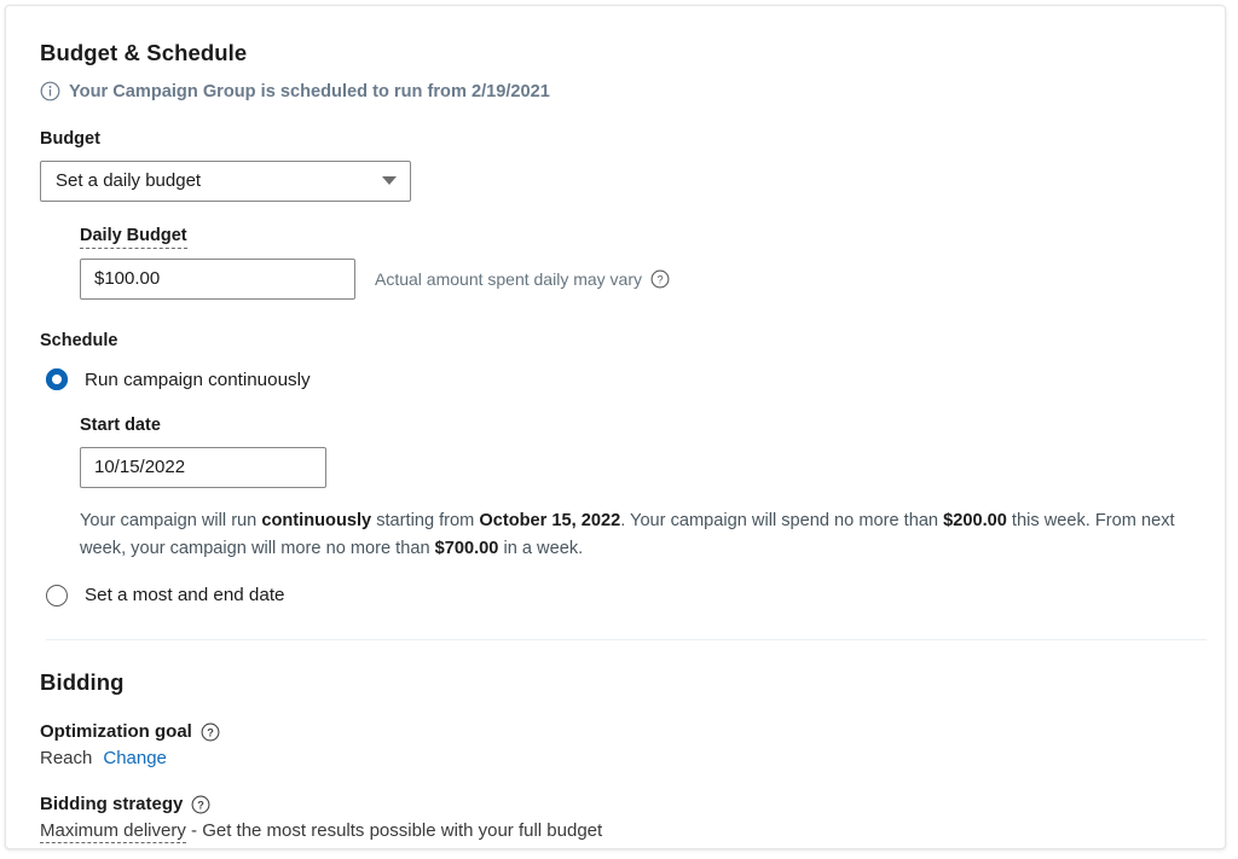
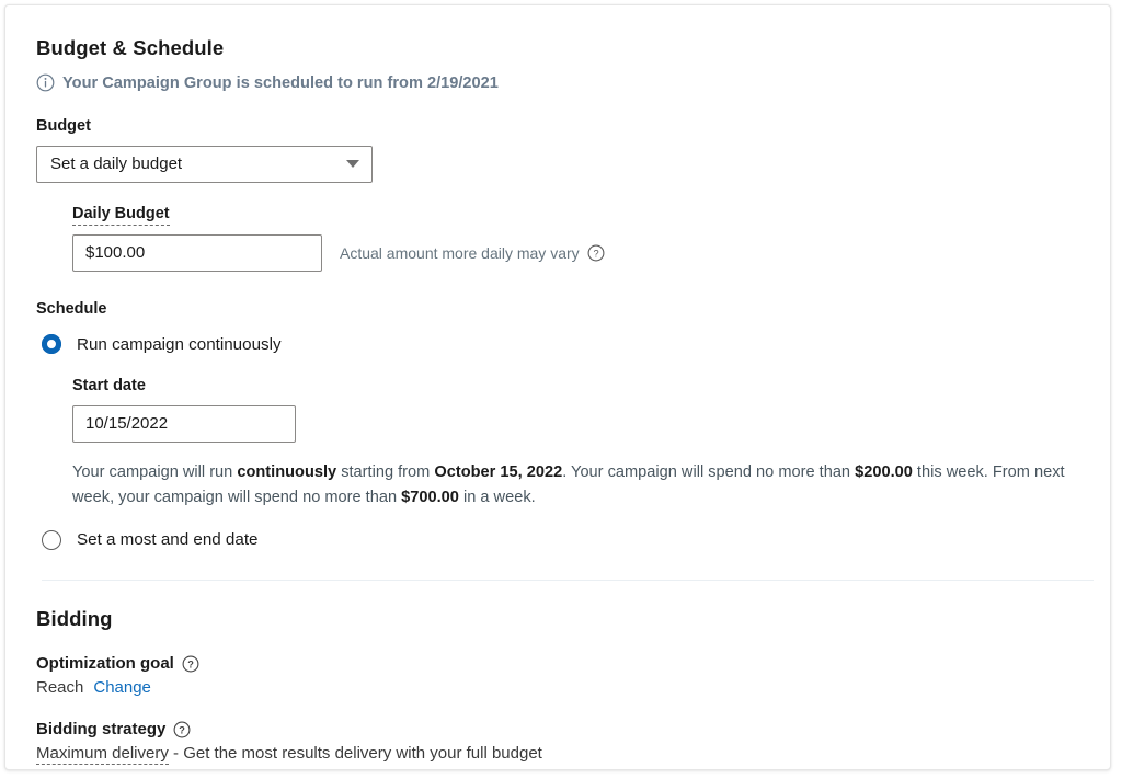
  Budget & Schedule
  Your Campaign Group is scheduled to run from 2/19/2021
  Budget
  Set a daily budget
  Daily Budget
  $100.00
- Actual amount spent daily may vary
+ Actual amount more daily may vary
  ?
  Schedule
  Run campaign continuously
  Start date
  10/15/2022
- Your campaign will run continuously starting from October 15, 2022. Your campaign will spend no more than $200.00 this week. From next week, your campaign will more no more than $700.00 in a week.
+ Your campaign will run continuously starting from October 15, 2022. Your campaign will spend no more than $200.00 this week. From next week, your campaign will spend no more than $700.00 in a week.
  Set a most and end date
  Bidding
  Optimization goal
  ?
  Reach
  Change
  Bidding strategy
  ?
- Maximum delivery - Get the most results possible with your full budget
+ Maximum delivery - Get the most results delivery with your full budget
